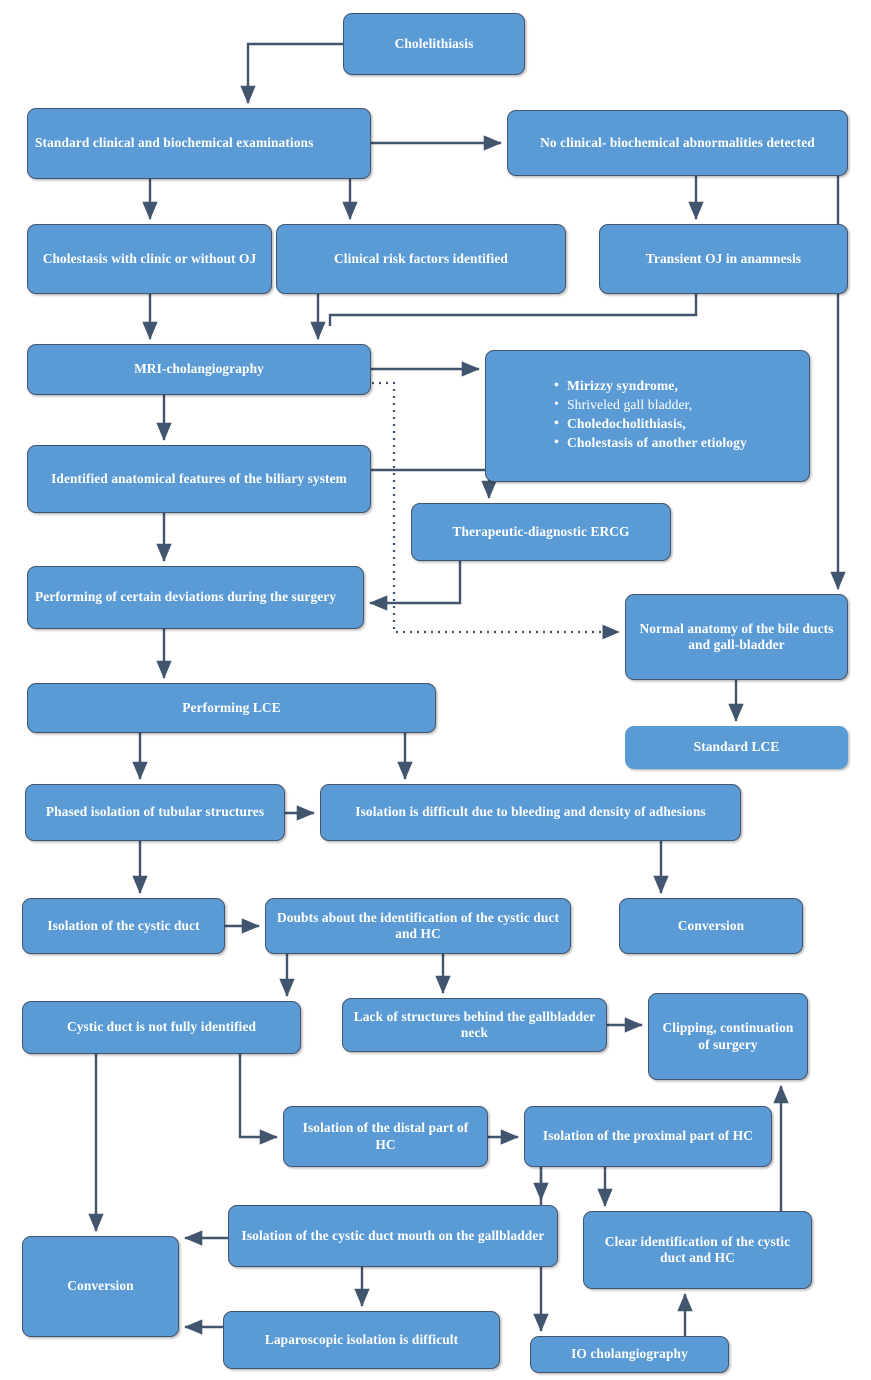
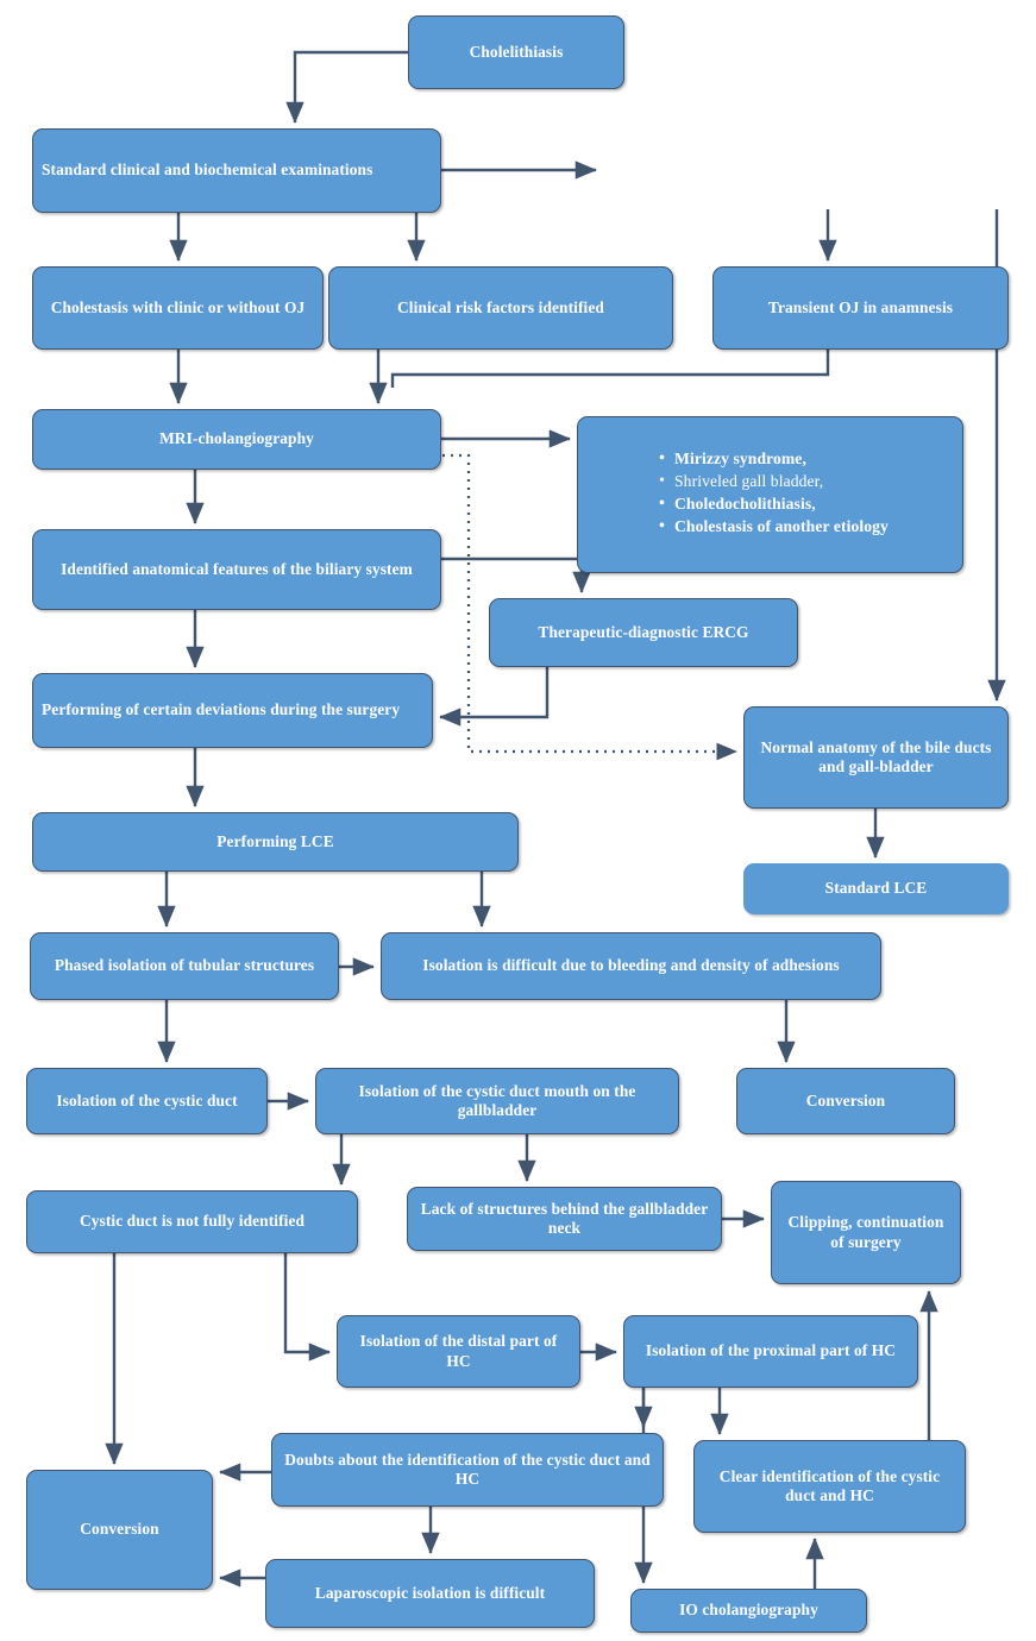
  Cholelithiasis
  Standard clinical and biochemical examinations
- No clinical- biochemical abnormalities detected
  Cholestasis with clinic or without OJ
  Clinical risk factors identified
  Transient OJ in anamnesis
  MRI-cholangiography
  Mirizzy syndrome,
  Shriveled gall bladder,
  Choledocholithiasis,
  Cholestasis of another etiology
  Identified anatomical features of the biliary system
  Therapeutic-diagnostic ERCG
  Performing of certain deviations during the surgery
  Normal anatomy of the bile ducts and gall-bladder
  Performing LCE
  Standard LCE
  Phased isolation of tubular structures
  Isolation is difficult due to bleeding and density of adhesions
  Isolation of the cystic duct
- Doubts about the identification of the cystic duct and HC
+ Isolation of the cystic duct mouth on the gallbladder
  Conversion
  Cystic duct is not fully identified
  Lack of structures behind the gallbladder neck
  Clipping, continuation of surgery
  Isolation of the distal part of HC
  Isolation of the proximal part of HC
- Isolation of the cystic duct mouth on the gallbladder
+ Doubts about the identification of the cystic duct and HC
  Clear identification of the cystic duct and HC
  Conversion
  Laparoscopic isolation is difficult
  IO cholangiography
